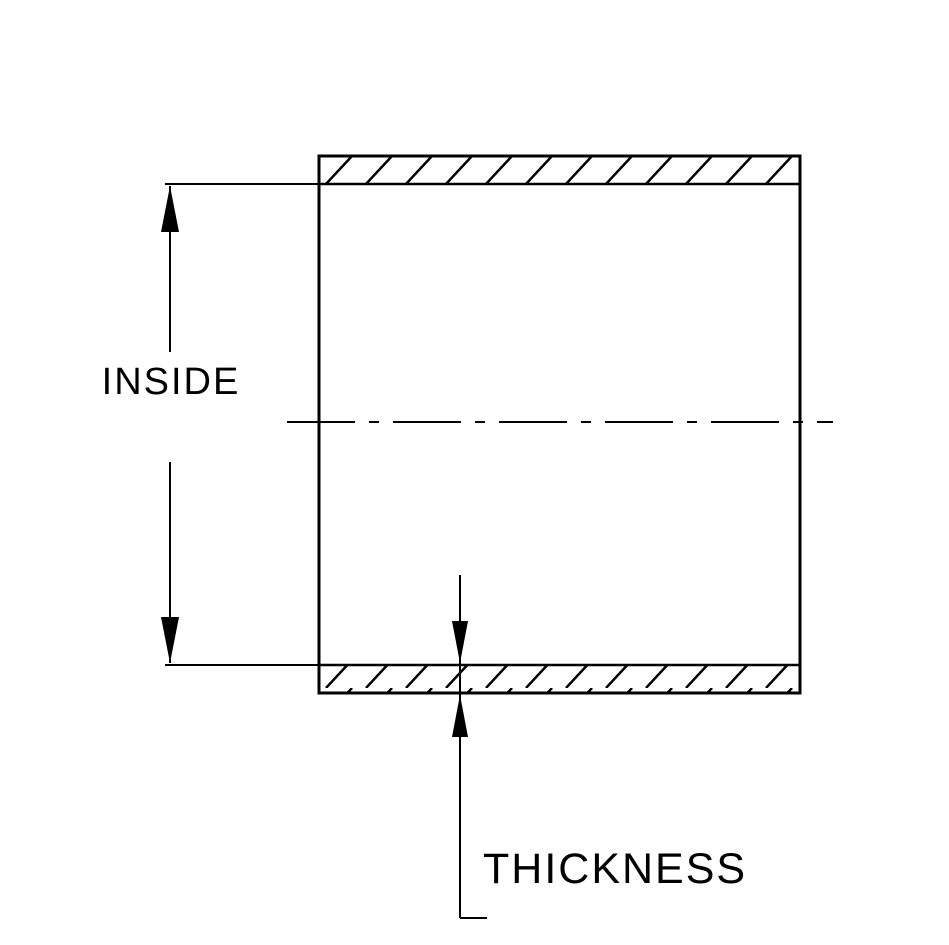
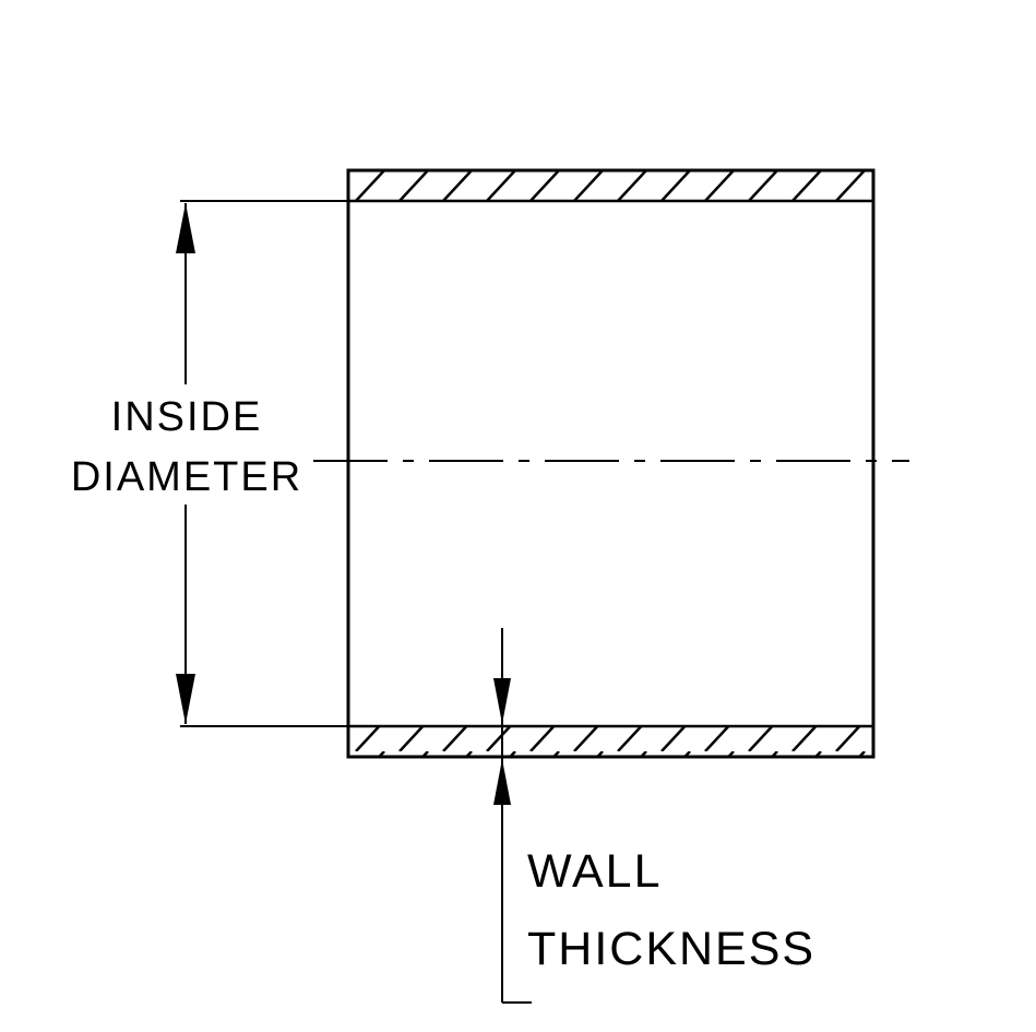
  INSIDE
+ DIAMETER
+ WALL
  THICKNESS
